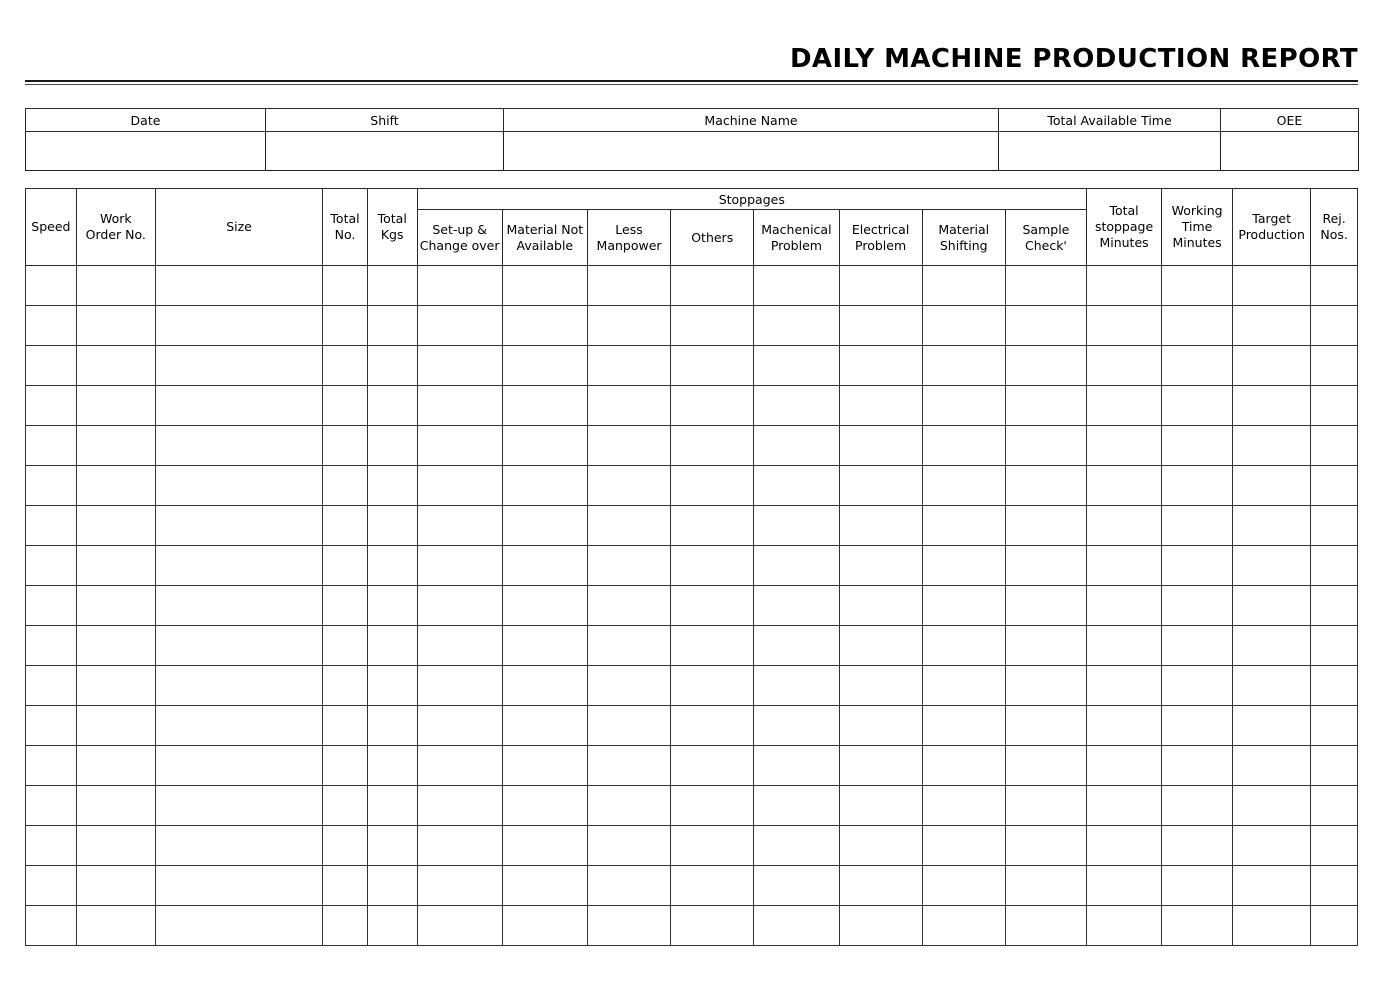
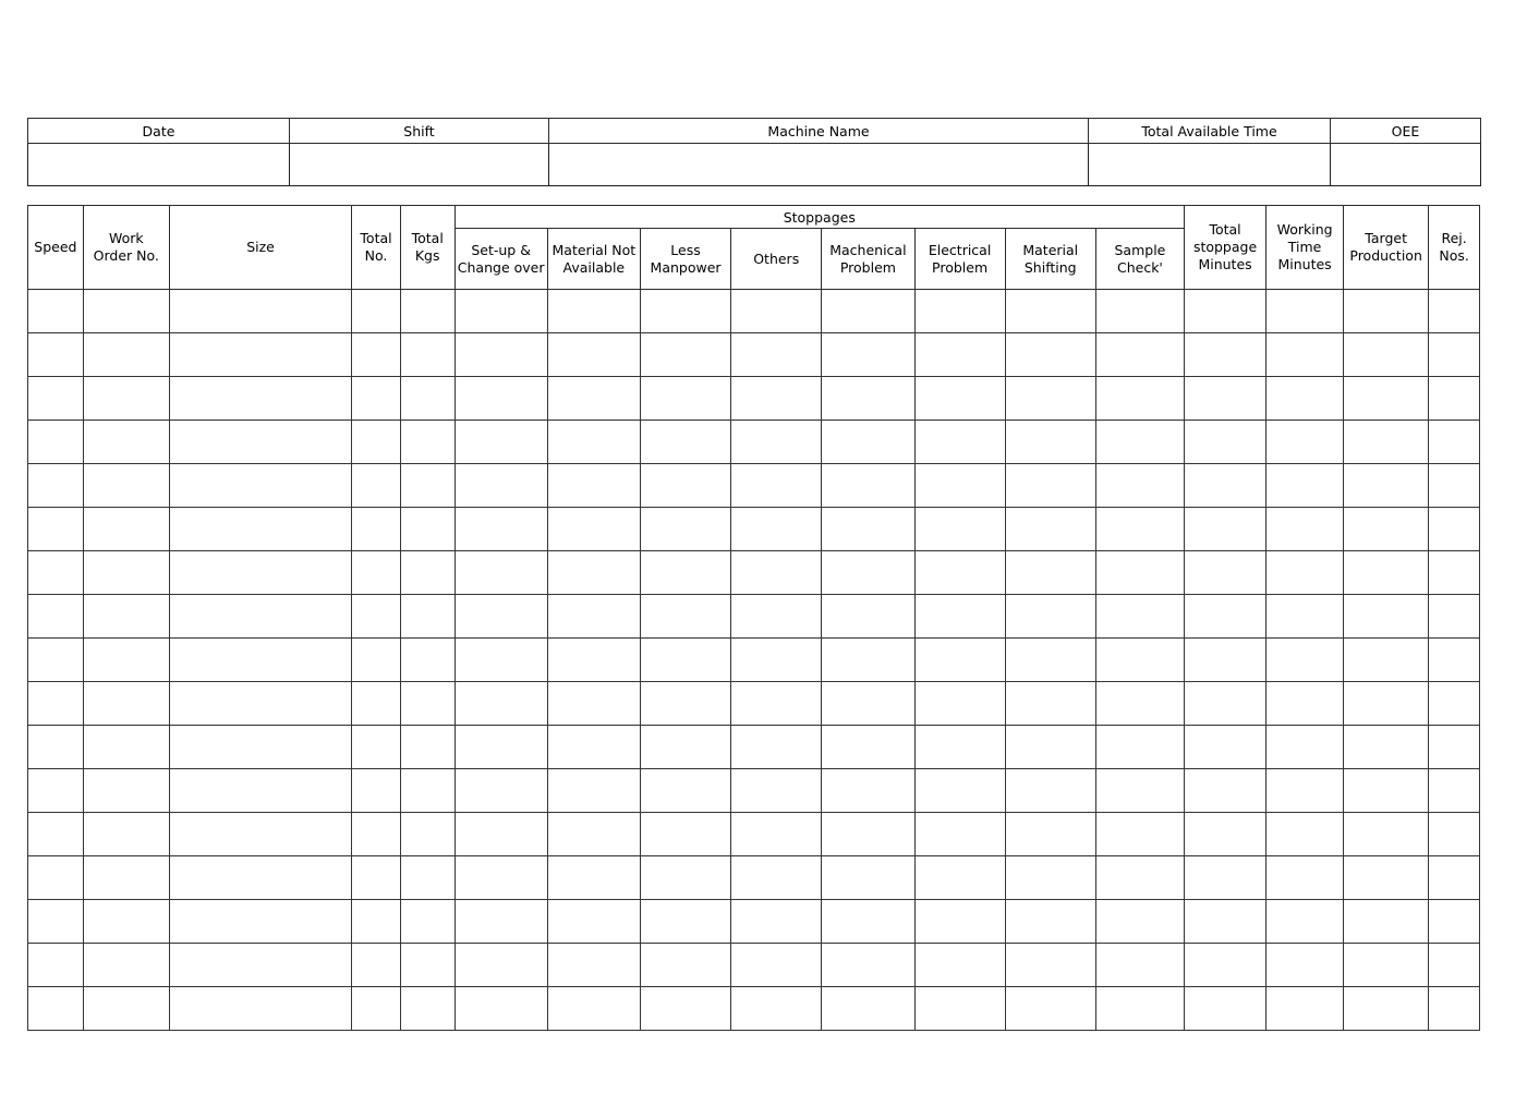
- DAILY MACHINE PRODUCTION REPORT
  Date	Shift	Machine Name	Total Available Time	OEE
  Speed	Work Order No.	Size	Total No.	Total Kgs	Stoppages	Total stoppage Minutes	Working Time Minutes	Target Production	Rej. Nos.
  Set-up & Change over	Material Not Available	Less Manpower	Others	Machenical Problem	Electrical Problem	Material Shifting	Sample Check'
